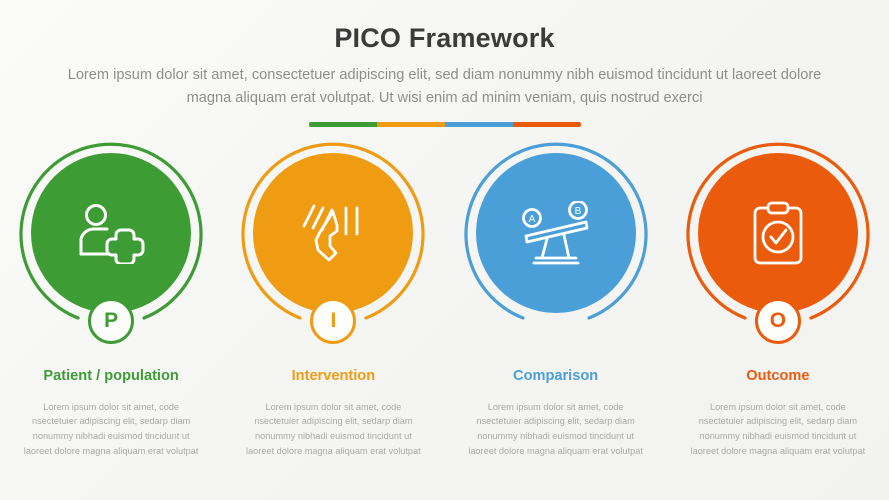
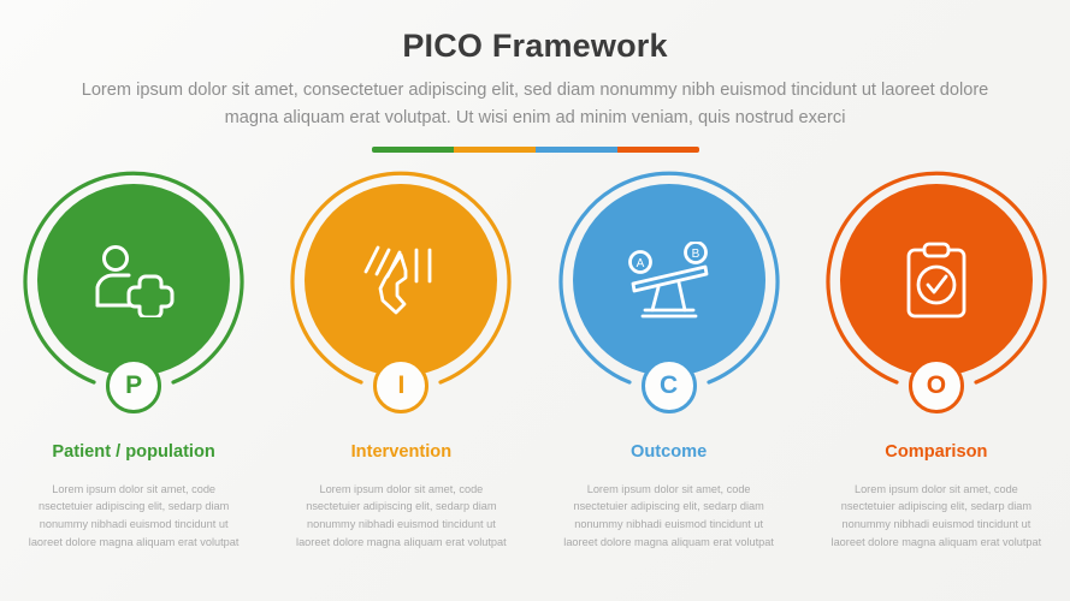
  PICO Framework
  Lorem ipsum dolor sit amet, consectetuer adipiscing elit, sed diam nonummy nibh euismod tincidunt ut laoreet dolore magna aliquam erat volutpat. Ut wisi enim ad minim veniam, quis nostrud exerci
  P
  Patient / population
  Lorem ipsum dolor sit amet, code nsectetuier adipiscing elit, sedarp diam nonummy nibhadi euismod tincidunt ut laoreet dolore magna aliquam erat volutpat
  I
  Intervention
  Lorem ipsum dolor sit amet, code nsectetuier adipiscing elit, sedarp diam nonummy nibhadi euismod tincidunt ut laoreet dolore magna aliquam erat volutpat
  A
  B
+ C
- Comparison
+ Outcome
  Lorem ipsum dolor sit amet, code nsectetuier adipiscing elit, sedarp diam nonummy nibhadi euismod tincidunt ut laoreet dolore magna aliquam erat volutpat
  O
- Outcome
+ Comparison
  Lorem ipsum dolor sit amet, code nsectetuier adipiscing elit, sedarp diam nonummy nibhadi euismod tincidunt ut laoreet dolore magna aliquam erat volutpat
